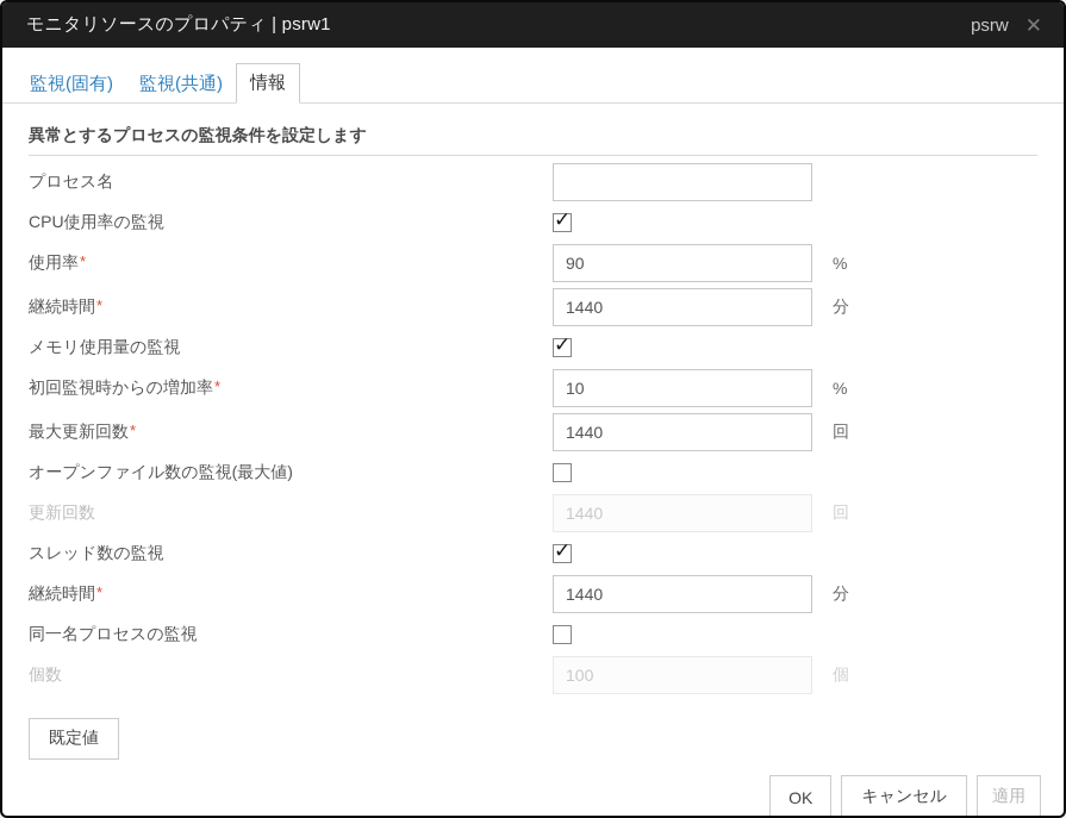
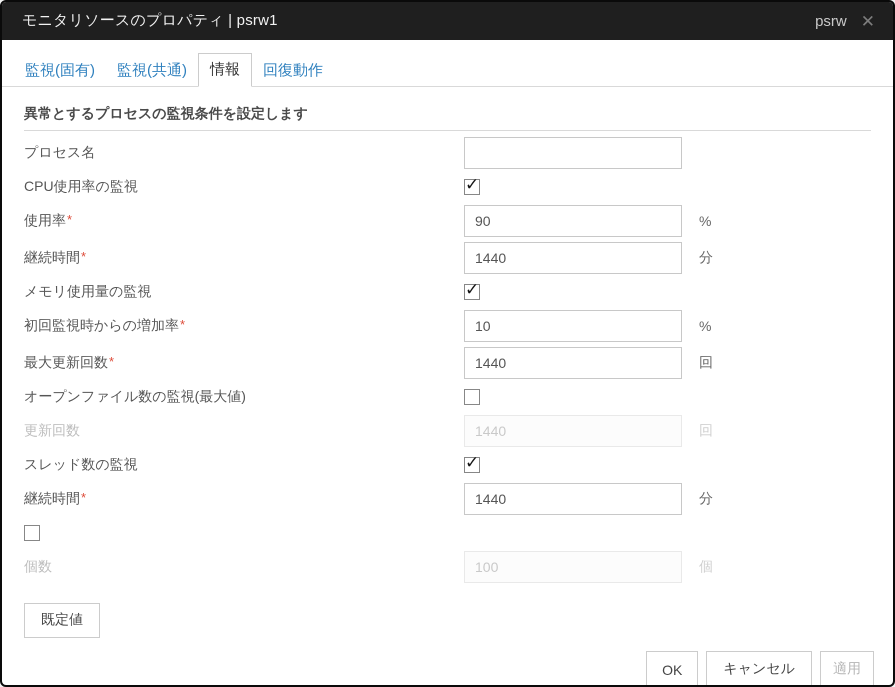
  モニタリソースのプロパティ | psrw1
  psrw
  ✕
  監視(固有)
  監視(共通)
  情報
+ 回復動作
  異常とするプロセスの監視条件を設定します
  プロセス名
  CPU使用率の監視
  ✓
  使用率*
  90
  %
  継続時間*
  1440
  分
  メモリ使用量の監視
  ✓
  初回監視時からの増加率*
  10
  %
  最大更新回数*
  1440
  回
  オープンファイル数の監視(最大値)
  更新回数
  1440
  回
  スレッド数の監視
  ✓
  継続時間*
  1440
  分
- 同一名プロセスの監視
  個数
  100
  個
  既定値
  OK
  キャンセル
  適用
